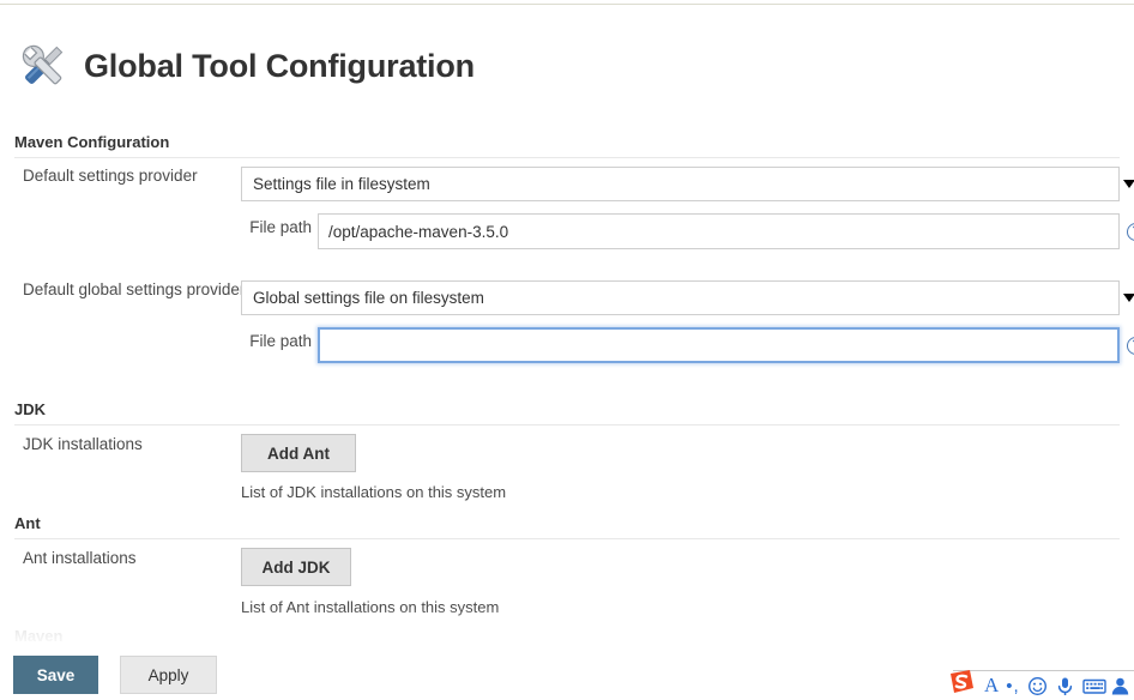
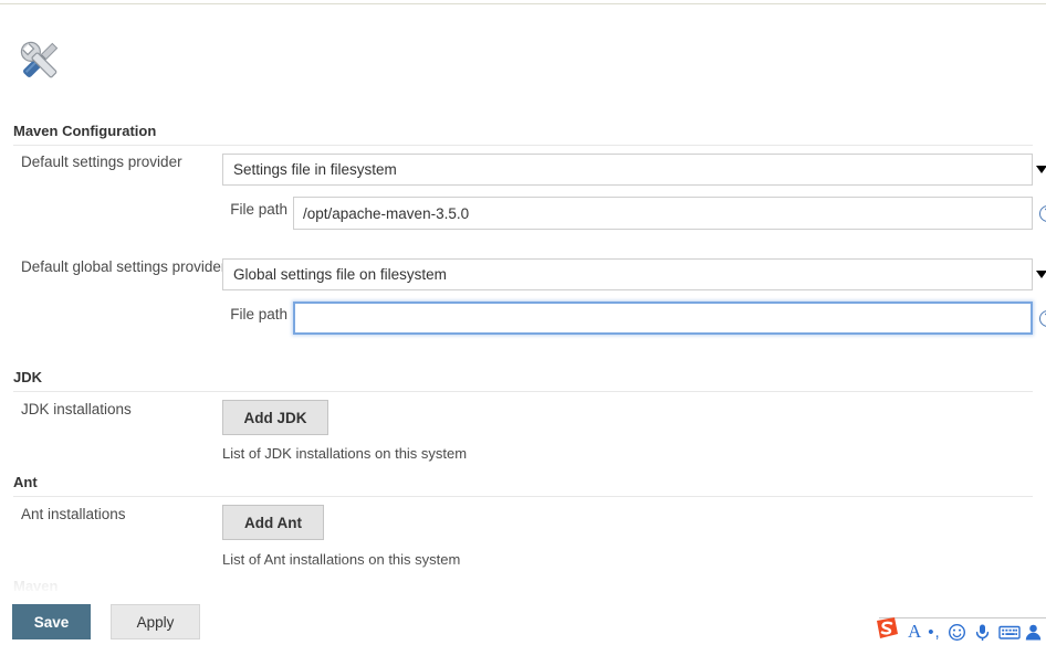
- Global Tool Configuration
  Maven Configuration
  Default settings provider
  Settings file in filesystem
  File path
  /opt/apache-maven-3.5.0
  Default global settings provide
  Global settings file on filesystem
  File path
  JDK
  JDK installations
- Add Ant
+ Add JDK
  List of JDK installations on this system
  Ant
  Ant installations
- Add JDK
+ Add Ant
  List of Ant installations on this system
  Save
  Apply
  A
  •,
